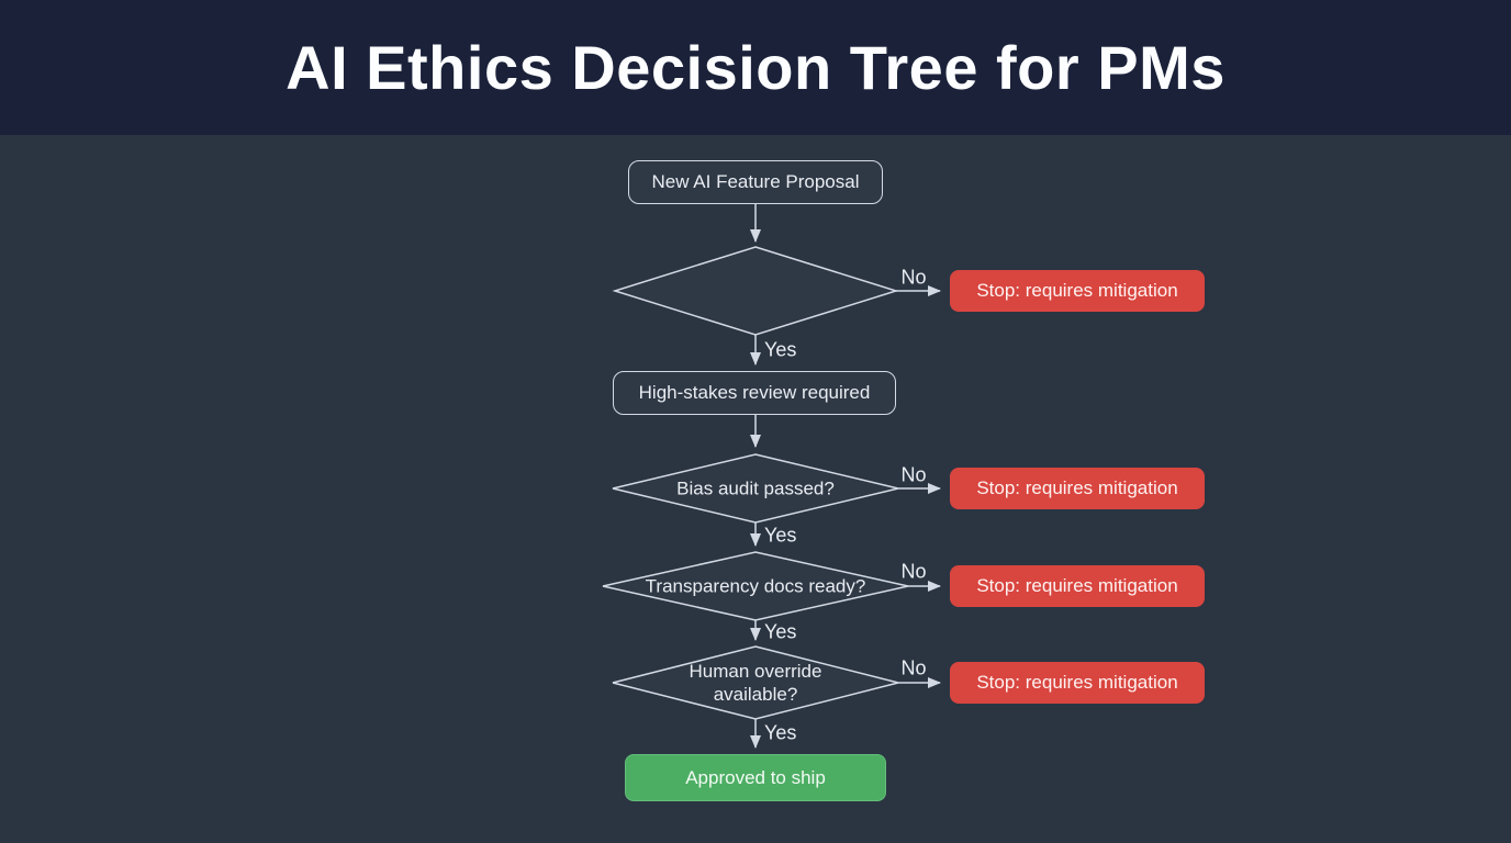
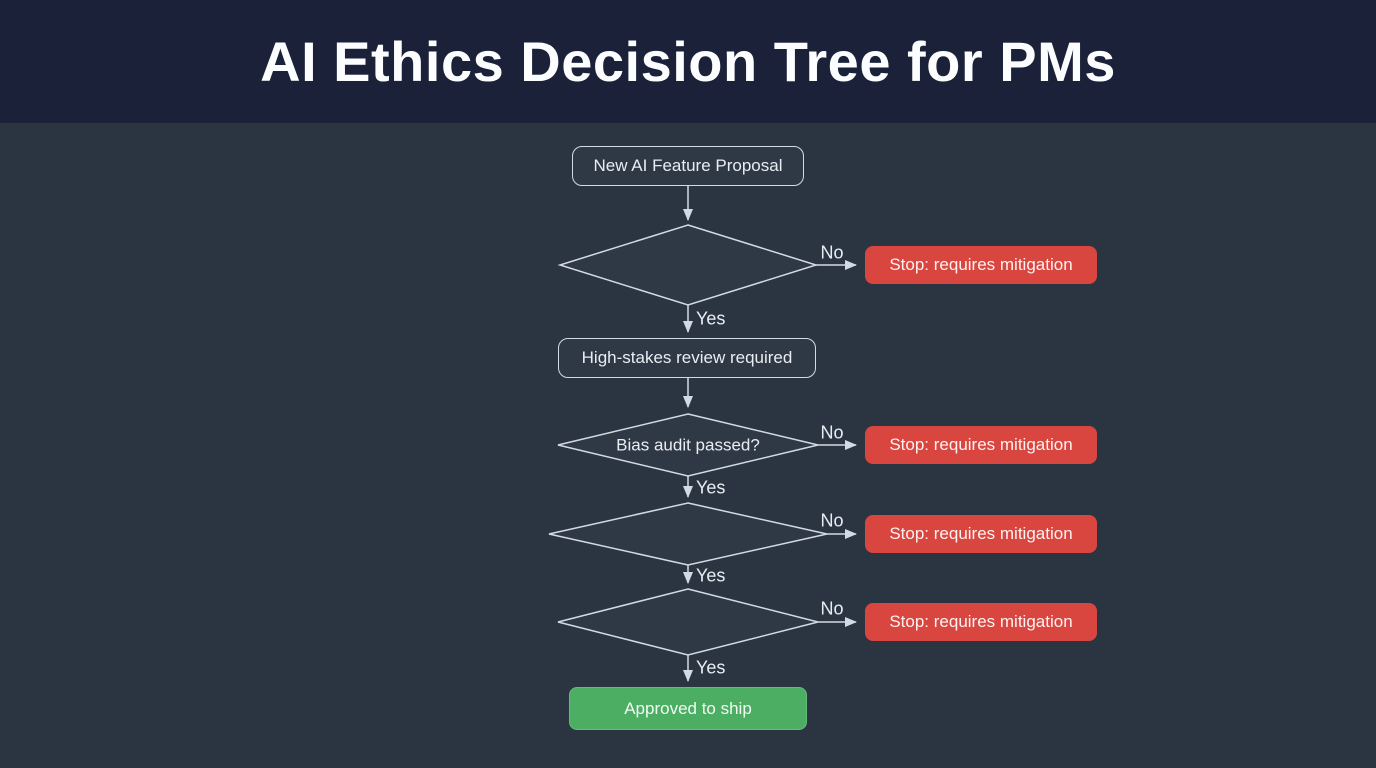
  AI Ethics Decision Tree for PMs
  New AI Feature Proposal
  Stop: requires mitigation
  High-stakes review required
  Stop: requires mitigation
  Stop: requires mitigation
  Stop: requires mitigation
  Approved to ship
  Bias audit passed?
- Transparency docs ready?
- Human override available?
  No
  No
  No
  No
  Yes
  Yes
  Yes
  Yes
